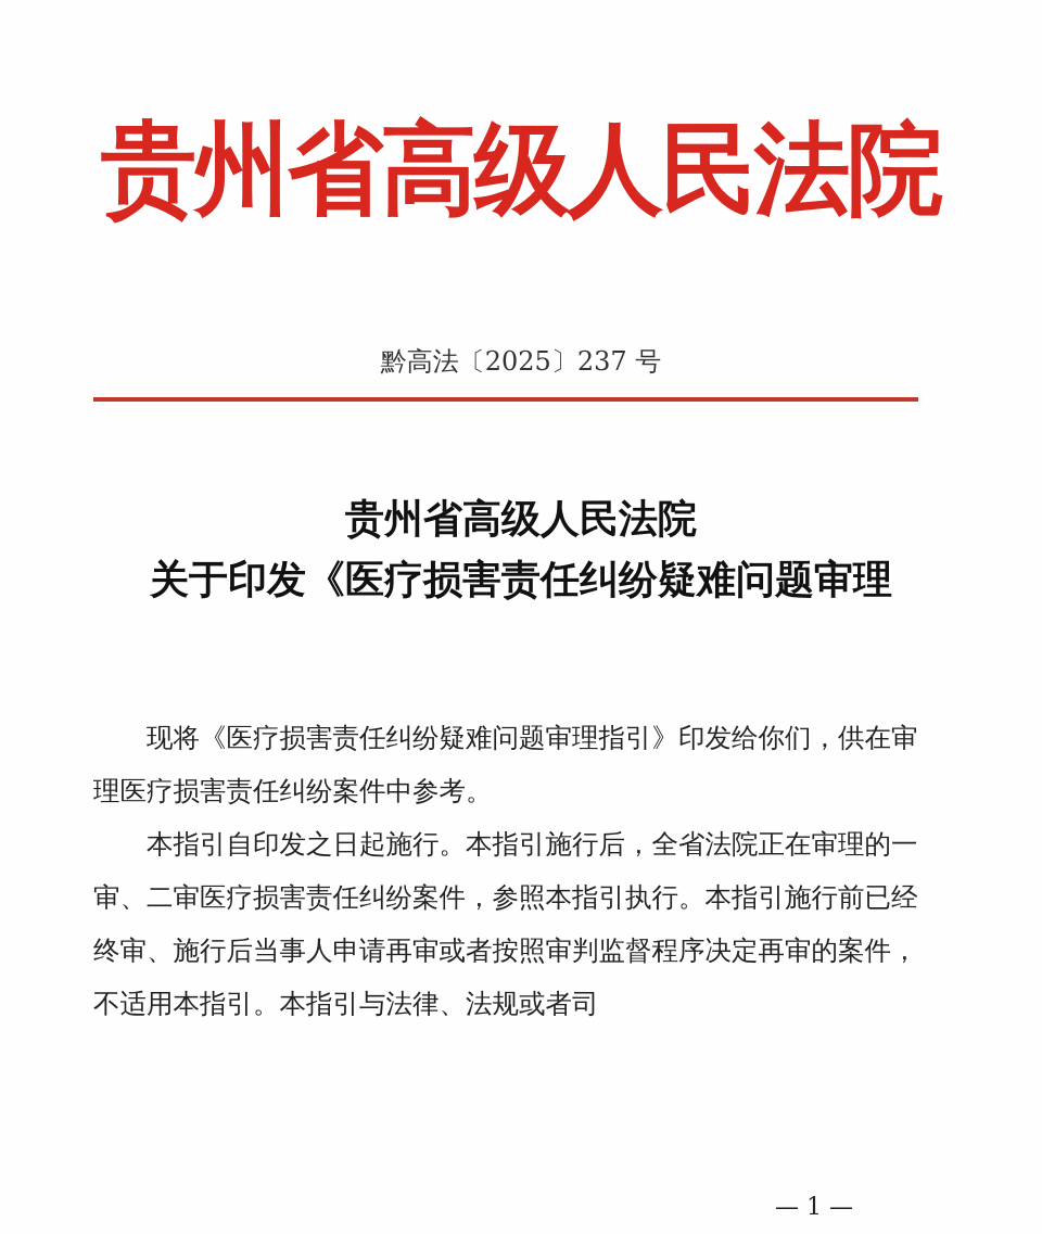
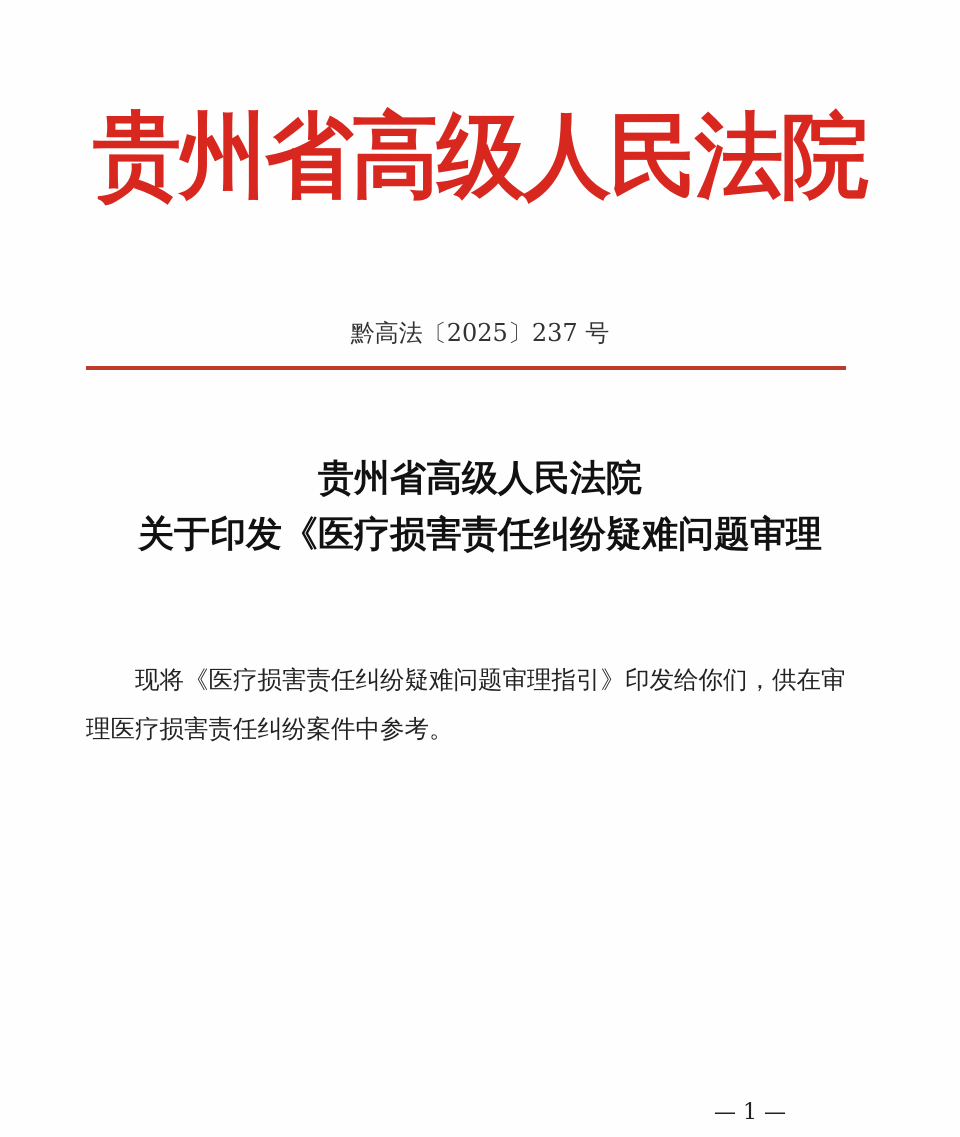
  贵州省高级人民法院
  黔高法〔2025〕237 号
  贵州省高级人民法院
  关于印发《医疗损害责任纠纷疑难问题审理
  现将《医疗损害责任纠纷疑难问题审理指引》印发给你们，供在审理医疗损害责任纠纷案件中参考。
- 本指引自印发之日起施行。本指引施行后，全省法院正在审理的一审、二审医疗损害责任纠纷案件，参照本指引执行。本指引施行前已经终审、施行后当事人申请再审或者按照审判监督程序决定再审的案件，不适用本指引。本指引与法律、法规或者司
  — 1 —
